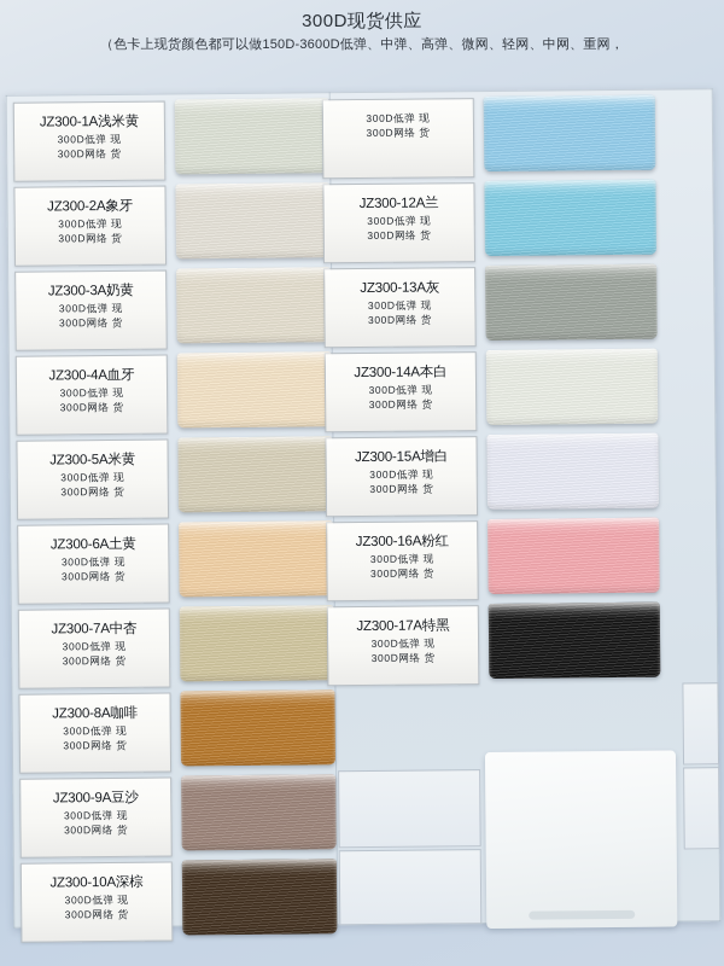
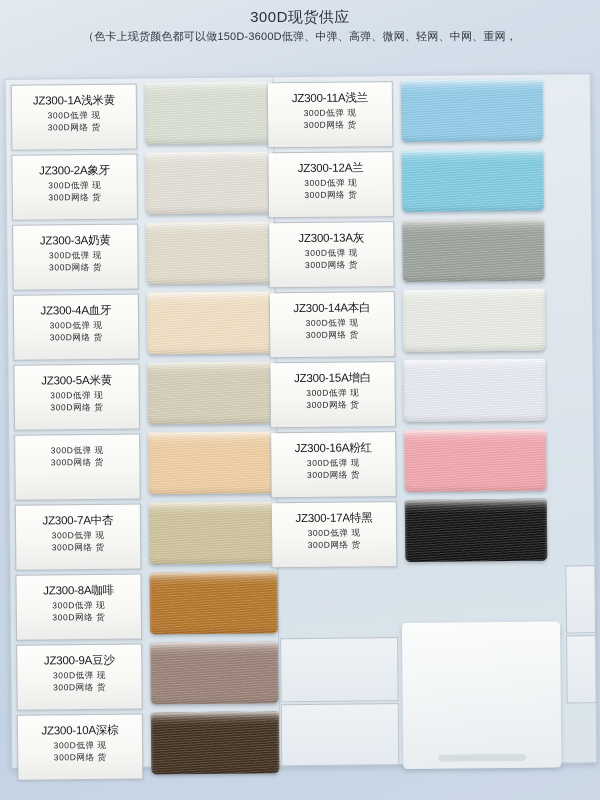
  300D现货供应
  （色卡上现货颜色都可以做150D-3600D低弹、中弹、高弹、微网、轻网、中网、重网，
  JZ300-1A浅米黄
  300D低弹 现
  300D网络 货
  JZ300-2A象牙
  300D低弹 现
  300D网络 货
  JZ300-3A奶黄
  300D低弹 现
  300D网络 货
  JZ300-4A血牙
  300D低弹 现
  300D网络 货
  JZ300-5A米黄
  300D低弹 现
  300D网络 货
- JZ300-6A土黄
  300D低弹 现
  300D网络 货
  JZ300-7A中杏
  300D低弹 现
  300D网络 货
  JZ300-8A咖啡
  300D低弹 现
  300D网络 货
  JZ300-9A豆沙
  300D低弹 现
  300D网络 货
  JZ300-10A深棕
  300D低弹 现
  300D网络 货
+ JZ300-11A浅兰
  300D低弹 现
  300D网络 货
  JZ300-12A兰
  300D低弹 现
  300D网络 货
  JZ300-13A灰
  300D低弹 现
  300D网络 货
  JZ300-14A本白
  300D低弹 现
  300D网络 货
  JZ300-15A增白
  300D低弹 现
  300D网络 货
  JZ300-16A粉红
  300D低弹 现
  300D网络 货
  JZ300-17A特黑
  300D低弹 现
  300D网络 货
